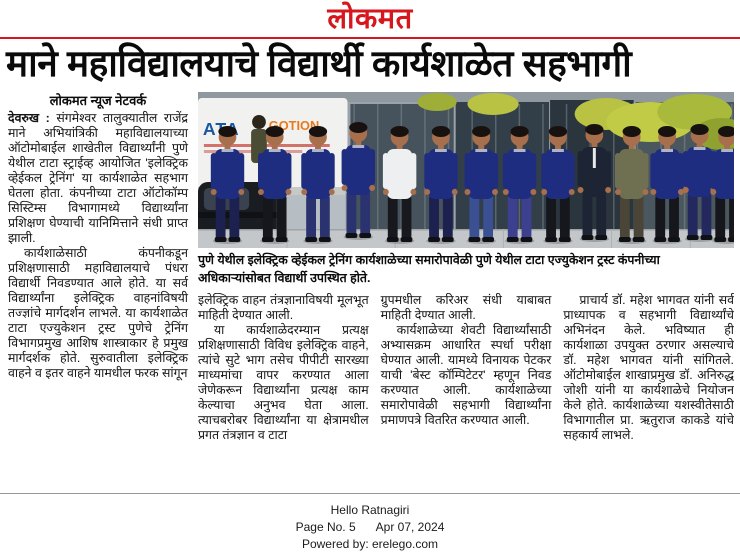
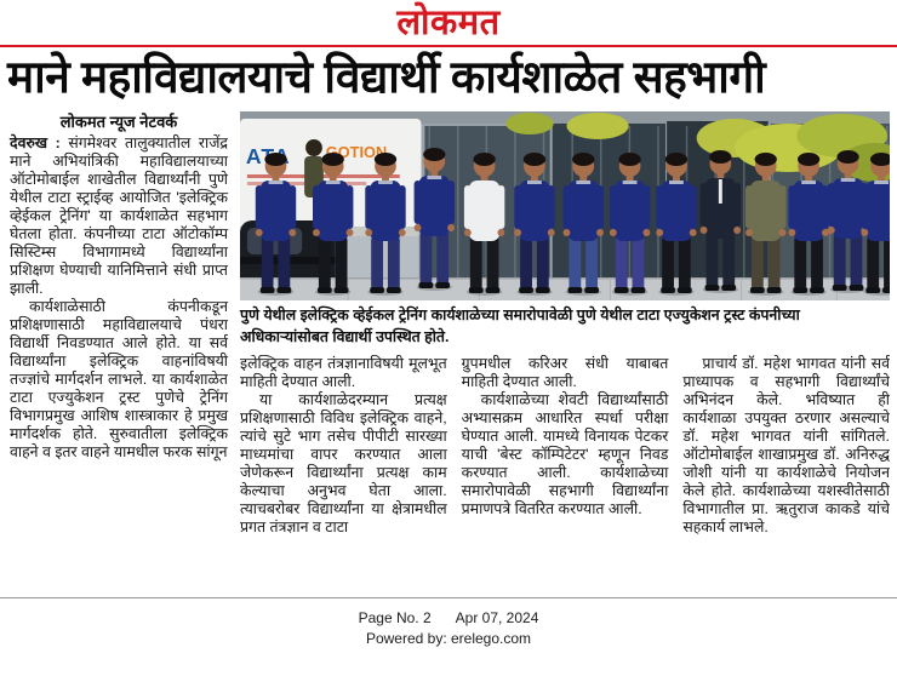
  लोकमत
  माने महाविद्यालयाचे विद्यार्थी कार्यशाळेत सहभागी
  लोकमत न्यूज नेटवर्क
  देवरुख : संगमेश्वर तालुक्यातील राजेंद्र माने अभियांत्रिकी महाविद्यालयाच्या ऑटोमोबाईल शाखेतील विद्यार्थ्यांनी पुणे येथील टाटा स्ट्राईव्ह आयोजित 'इलेक्ट्रिक व्हेईकल ट्रेनिंग' या कार्यशाळेत सहभाग घेतला होता. कंपनीच्या टाटा ऑटोकॉम्प सिस्टिम्स विभागामध्ये विद्यार्थ्यांना प्रशिक्षण घेण्याची यानिमित्ताने संधी प्राप्त झाली.
  कार्यशाळेसाठी कंपनीकडून प्रशिक्षणासाठी महाविद्यालयाचे पंधरा विद्यार्थी निवडण्यात आले होते. या सर्व विद्यार्थ्यांना इलेक्ट्रिक वाहनांविषयी तज्ज्ञांचे मार्गदर्शन लाभले. या कार्यशाळेत टाटा एज्युकेशन ट्रस्ट पुणेचे ट्रेनिंग विभागप्रमुख आशिष शास्त्राकार हे प्रमुख मार्गदर्शक होते. सुरुवातीला इलेक्ट्रिक वाहने व इतर वाहने यामधील फरक सांगून
  GOTION
  पुणे येथील इलेक्ट्रिक व्हेईकल ट्रेनिंग कार्यशाळेच्या समारोपावेळी पुणे येथील टाटा एज्युकेशन ट्रस्ट कंपनीच्या अधिकाऱ्यांसोबत विद्यार्थी उपस्थित होते.
  इलेक्ट्रिक वाहन तंत्रज्ञानाविषयी मूलभूत माहिती देण्यात आली.
  या कार्यशाळेदरम्यान प्रत्यक्ष प्रशिक्षणासाठी विविध इलेक्ट्रिक वाहने, त्यांचे सुटे भाग तसेच पीपीटी सारख्या माध्यमांचा वापर करण्यात आला जेणेकरून विद्यार्थ्यांना प्रत्यक्ष काम केल्याचा अनुभव घेता आला. त्याचबरोबर विद्यार्थ्यांना या क्षेत्रामधील प्रगत तंत्रज्ञान व टाटा
  ग्रुपमधील करिअर संधी याबाबत माहिती देण्यात आली.
  कार्यशाळेच्या शेवटी विद्यार्थ्यांसाठी अभ्यासक्रम आधारित स्पर्धा परीक्षा घेण्यात आली. यामध्ये विनायक पेटकर याची 'बेस्ट कॉम्पिटेटर' म्हणून निवड करण्यात आली. कार्यशाळेच्या समारोपावेळी सहभागी विद्यार्थ्यांना प्रमाणपत्रे वितरित करण्यात आली.
  प्राचार्य डॉ. महेश भागवत यांनी सर्व प्राध्यापक व सहभागी विद्यार्थ्यांचे अभिनंदन केले. भविष्यात ही कार्यशाळा उपयुक्त ठरणार असल्याचे डॉ. महेश भागवत यांनी सांगितले. ऑटोमोबाईल शाखाप्रमुख डॉ. अनिरुद्ध जोशी यांनी या कार्यशाळेचे नियोजन केले होते. कार्यशाळेच्या यशस्वीतेसाठी विभागातील प्रा. ऋतुराज काकडे यांचे सहकार्य लाभले.
- Hello Ratnagiri
- Page No. 5 Apr 07, 2024
+ Page No. 2 Apr 07, 2024
  Powered by: erelego.com
